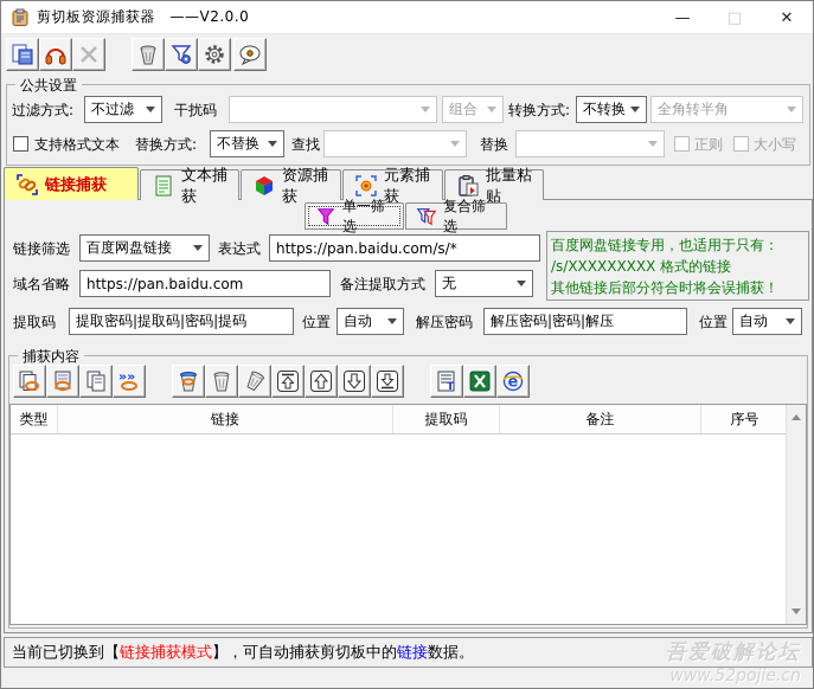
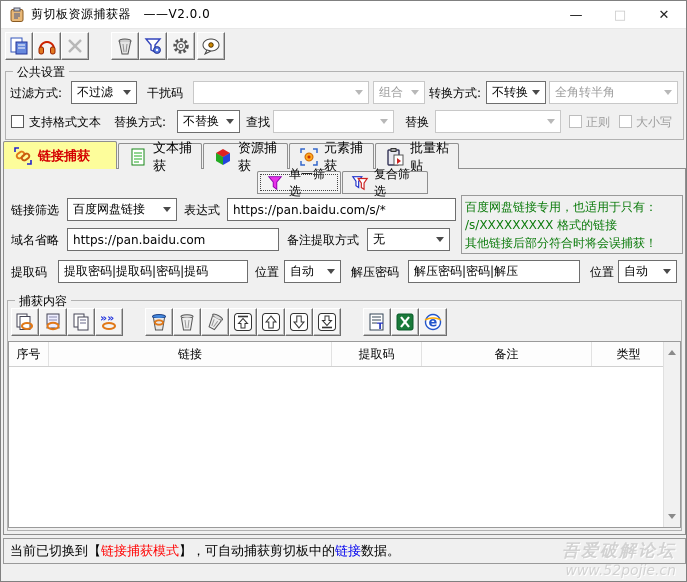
  剪切板资源捕获器 ——V2.0.0
  —
  □
  ✕
  公共设置
  过滤方式:
  不过滤
  干扰码
  组合
  转换方式:
  不转换
  全角转半角
  支持格式文本
  替换方式:
  不替换
  查找
  替换
  正则
  大小写
  链接捕获
  文本捕获
  资源捕获
  元素捕获
  批量粘贴
  单一筛选
  复合筛选
  链接筛选
  百度网盘链接
  表达式
  https://pan.baidu.com/s/*
  百度网盘链接专用，也适用于只有：
  /s/XXXXXXXXX 格式的链接
  其他链接后部分符合时将会误捕获！
  域名省略
  https://pan.baidu.com
  备注提取方式
  无
  提取码
  提取密码|提取码|密码|提码
  位置
  自动
  解压密码
  解压密码|密码|解压
  位置
  自动
  捕获内容
  »»
  T
  e
- 类型
+ 序号
  链接
  提取码
  备注
- 序号
+ 类型
  当前已切换到【
  链接捕获模式
  】，可自动捕获剪切板中的
  链接
  数据。
  吾爱破解论坛
  www.52pojie.cn
